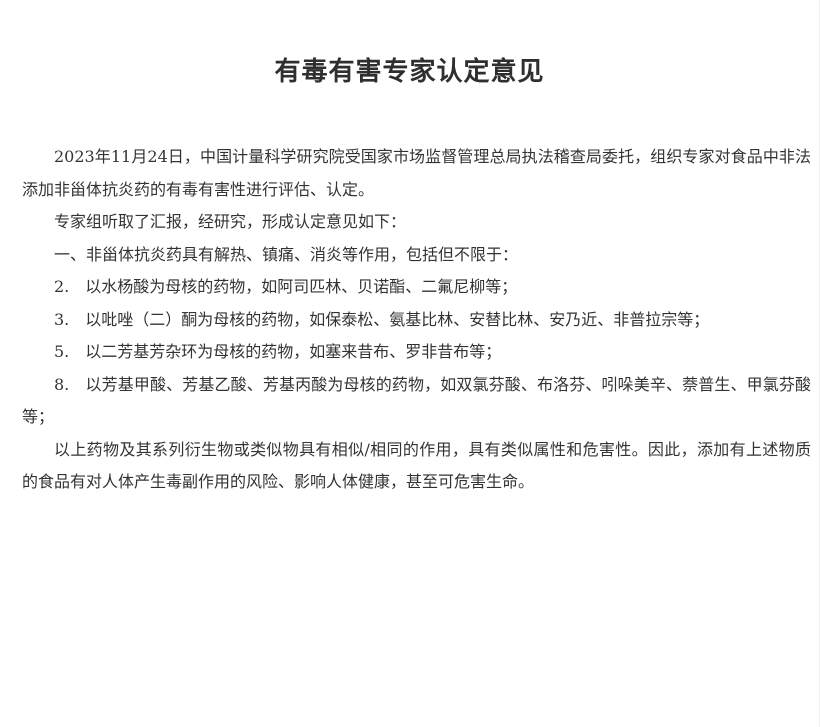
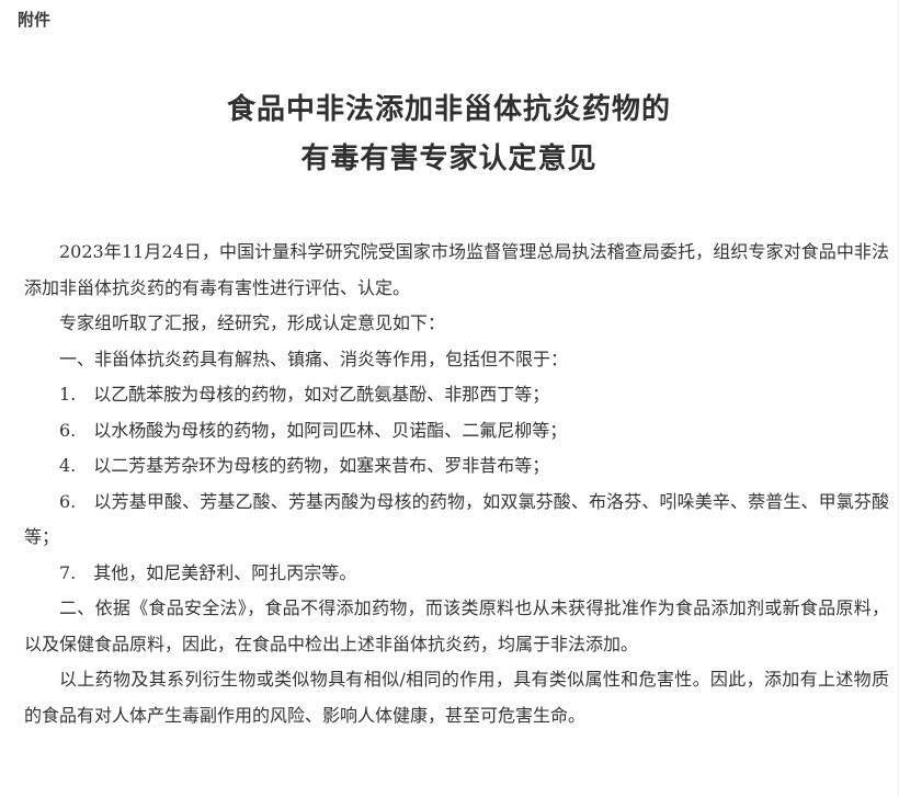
+ 附件
+ 食品中非法添加非甾体抗炎药物的
  有毒有害专家认定意见
  2023年11月24日，中国计量科学研究院受国家市场监督管理总局执法稽查局委托，组织专家对食品中非法添加非甾体抗炎药的有毒有害性进行评估、认定。
  专家组听取了汇报，经研究，形成认定意见如下：
  一、非甾体抗炎药具有解热、镇痛、消炎等作用，包括但不限于：
+ 1. 以乙酰苯胺为母核的药物，如对乙酰氨基酚、非那西丁等；
- 2. 以水杨酸为母核的药物，如阿司匹林、贝诺酯、二氟尼柳等；
+ 6. 以水杨酸为母核的药物，如阿司匹林、贝诺酯、二氟尼柳等；
- 3. 以吡唑（二）酮为母核的药物，如保泰松、氨基比林、安替比林、安乃近、非普拉宗等；
- 5. 以二芳基芳杂环为母核的药物，如塞来昔布、罗非昔布等；
+ 4. 以二芳基芳杂环为母核的药物，如塞来昔布、罗非昔布等；
- 8. 以芳基甲酸、芳基乙酸、芳基丙酸为母核的药物，如双氯芬酸、布洛芬、吲哚美辛、萘普生、甲氯芬酸等；
+ 6. 以芳基甲酸、芳基乙酸、芳基丙酸为母核的药物，如双氯芬酸、布洛芬、吲哚美辛、萘普生、甲氯芬酸等；
+ 7. 其他，如尼美舒利、阿扎丙宗等。
+ 二、依据《食品安全法》，食品不得添加药物，而该类原料也从未获得批准作为食品添加剂或新食品原料，以及保健食品原料，因此，在食品中检出上述非甾体抗炎药，均属于非法添加。
  以上药物及其系列衍生物或类似物具有相似/相同的作用，具有类似属性和危害性。因此，添加有上述物质的食品有对人体产生毒副作用的风险、影响人体健康，甚至可危害生命。
